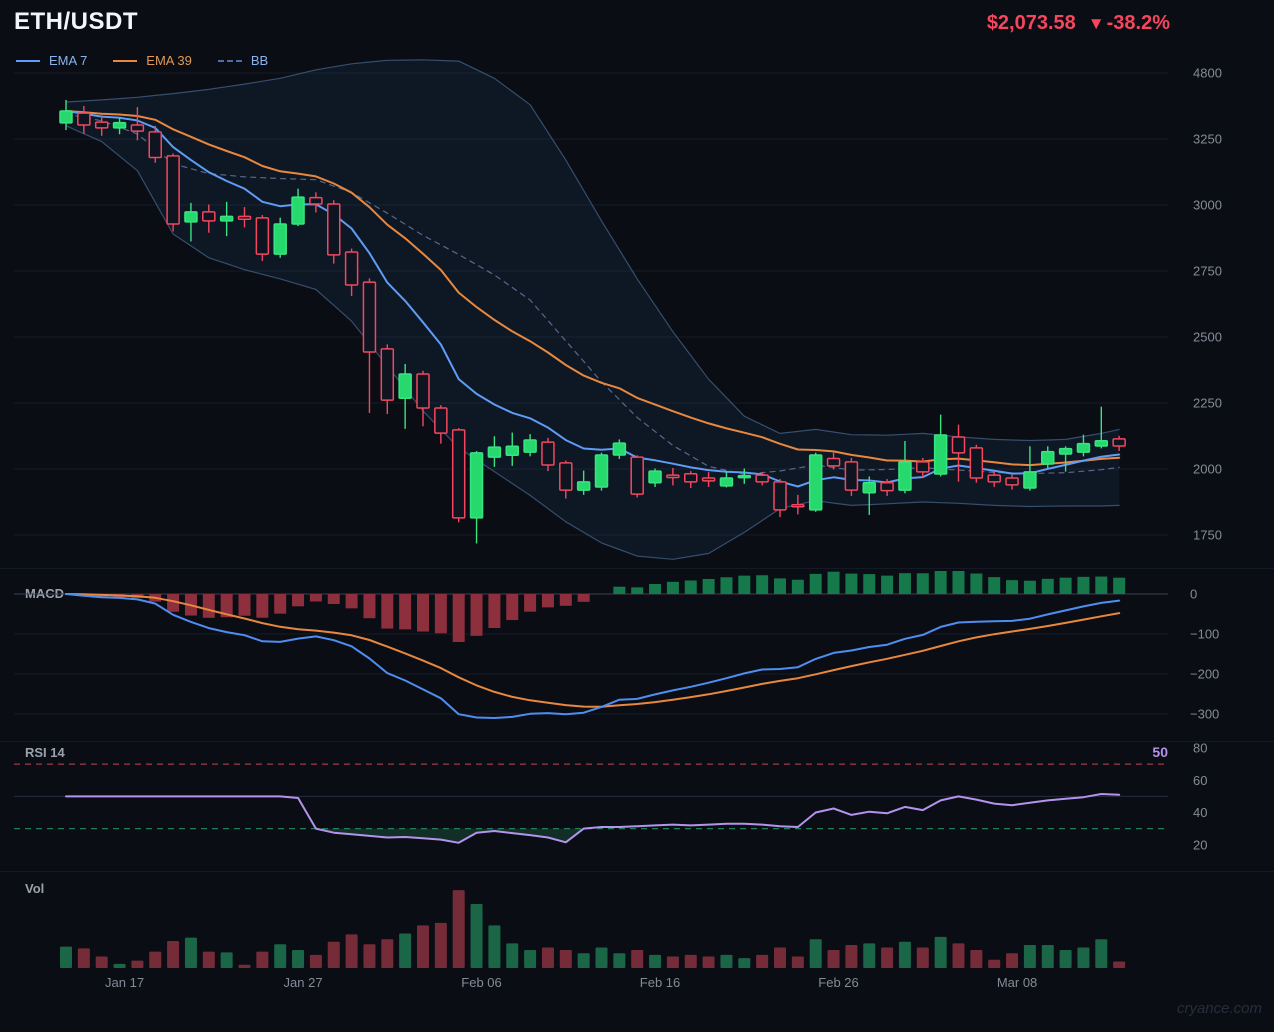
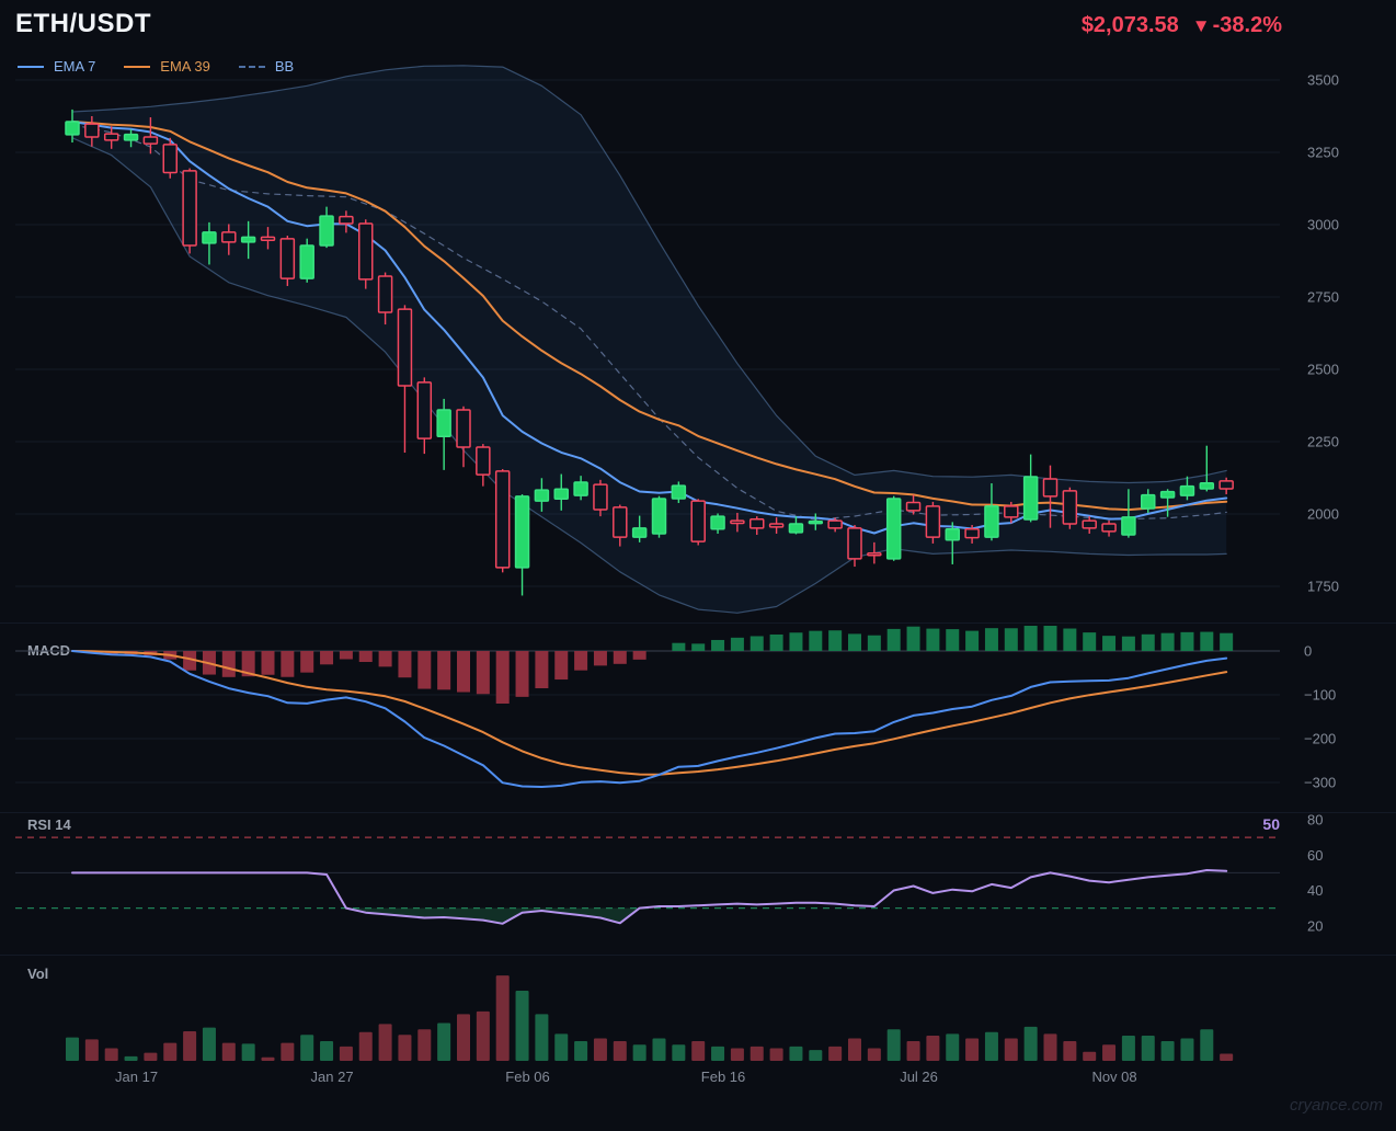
  ETH/USDT
  $2,073.58 ▼-38.2%
  EMA 7
  EMA 39
  BB
  RSI 14
  50
  Vol
  cryance.com
- 4800
+ 3500
  3250
  3000
  2750
  2500
  2250
  2000
  1750
  0
  −100
  −200
  −300
  80
  60
  40
  20
  Jan 17
  Jan 27
  Feb 06
  Feb 16
- Feb 26
+ Jul 26
- Mar 08
+ Nov 08
